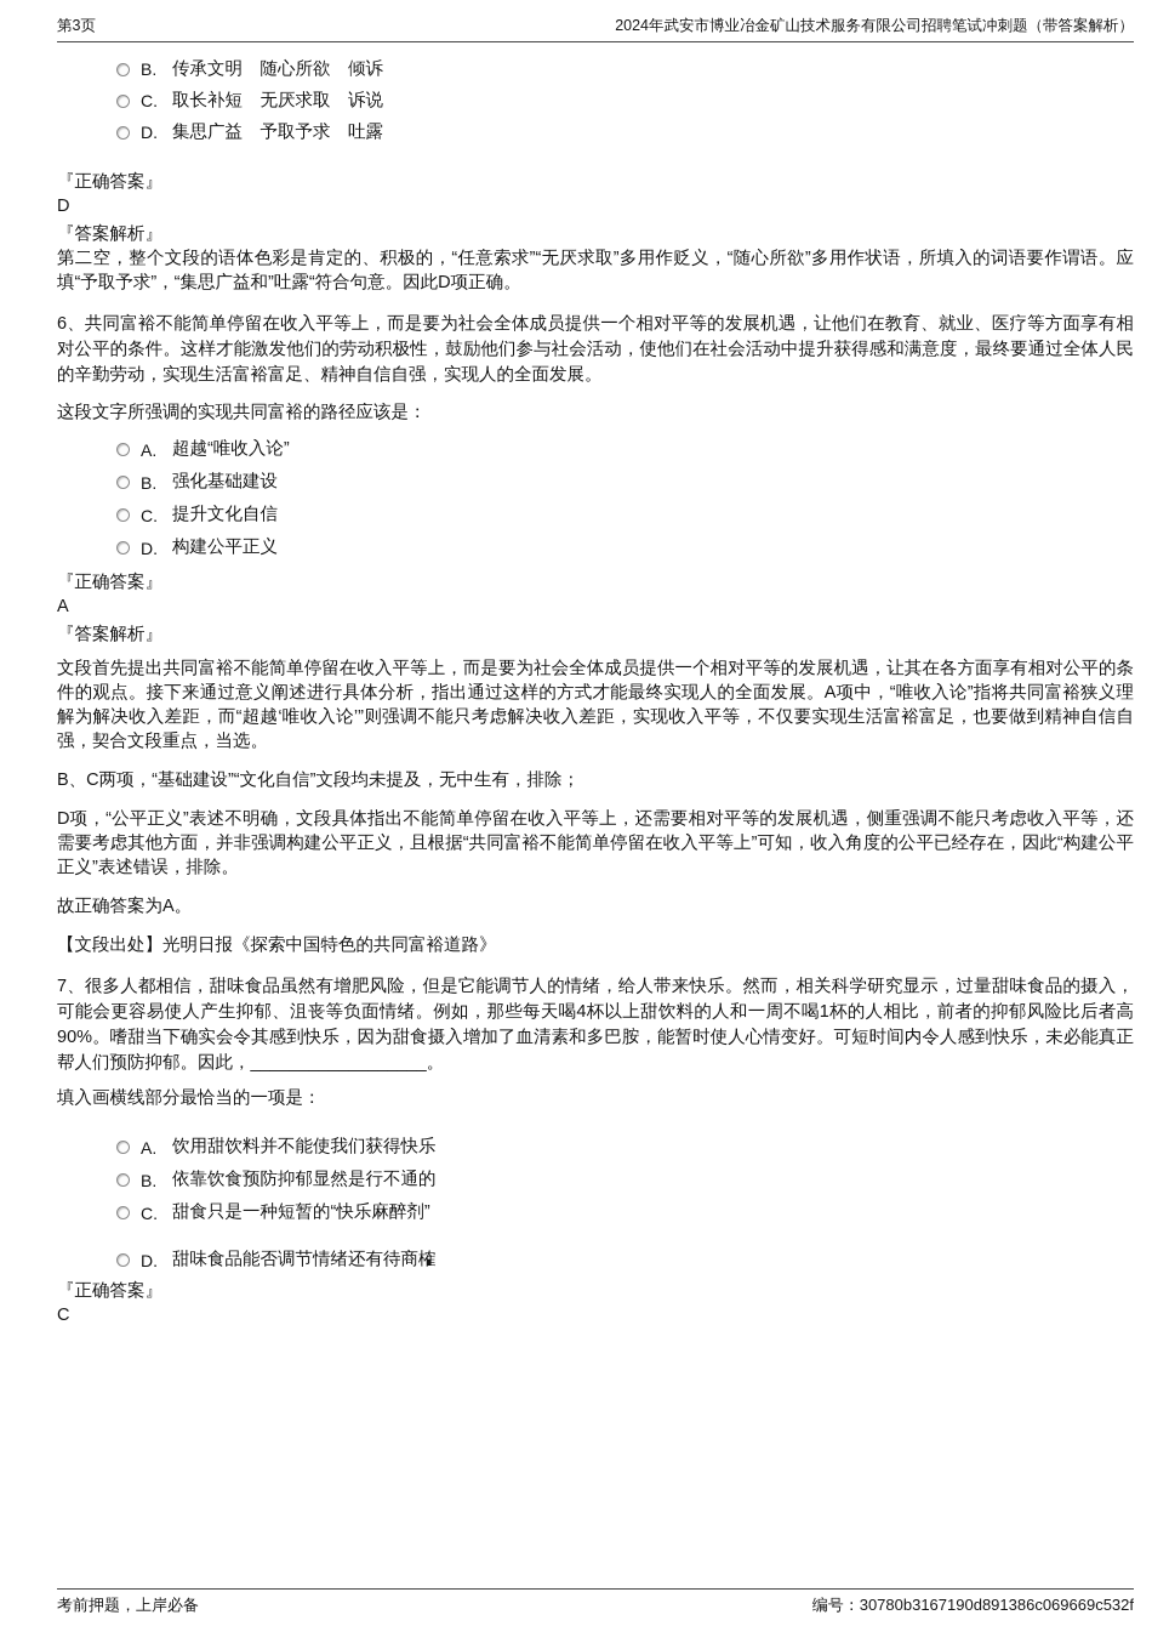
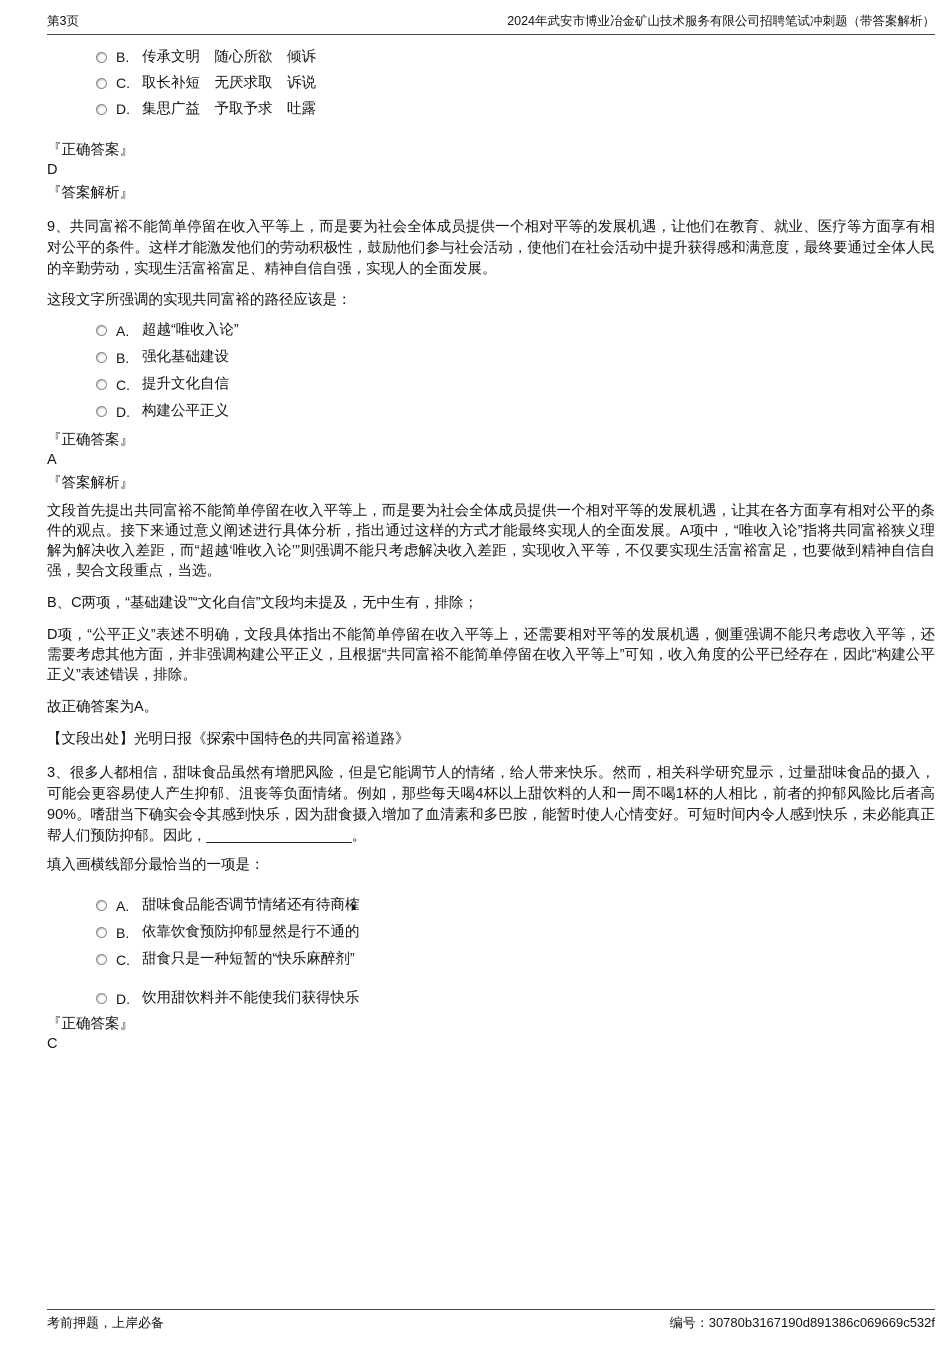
  第3页
  2024年武安市博业冶金矿山技术服务有限公司招聘笔试冲刺题（带答案解析）
  B.
  传承文明 随心所欲 倾诉
  C.
  取长补短 无厌求取 诉说
  D.
  集思广益 予取予求 吐露
  『正确答案』
  D
  『答案解析』
- 第二空，整个文段的语体色彩是肯定的、积极的，“任意索求”“无厌求取”多用作贬义，“随心所欲”多用作状语，所填入的词语要作谓语。应填“予取予求”，“集思广益和”吐露“符合句意。因此D项正确。
- 6、共同富裕不能简单停留在收入平等上，而是要为社会全体成员提供一个相对平等的发展机遇，让他们在教育、就业、医疗等方面享有相对公平的条件。这样才能激发他们的劳动积极性，鼓励他们参与社会活动，使他们在社会活动中提升获得感和满意度，最终要通过全体人民的辛勤劳动，实现生活富裕富足、精神自信自强，实现人的全面发展。
+ 9、共同富裕不能简单停留在收入平等上，而是要为社会全体成员提供一个相对平等的发展机遇，让他们在教育、就业、医疗等方面享有相对公平的条件。这样才能激发他们的劳动积极性，鼓励他们参与社会活动，使他们在社会活动中提升获得感和满意度，最终要通过全体人民的辛勤劳动，实现生活富裕富足、精神自信自强，实现人的全面发展。
  这段文字所强调的实现共同富裕的路径应该是：
  A.
  超越“唯收入论”
  B.
  强化基础建设
  C.
  提升文化自信
  D.
  构建公平正义
  『正确答案』
  A
  『答案解析』
  文段首先提出共同富裕不能简单停留在收入平等上，而是要为社会全体成员提供一个相对平等的发展机遇，让其在各方面享有相对公平的条件的观点。接下来通过意义阐述进行具体分析，指出通过这样的方式才能最终实现人的全面发展。A项中，“唯收入论”指将共同富裕狭义理解为解决收入差距，而“超越‘唯收入论’”则强调不能只考虑解决收入差距，实现收入平等，不仅要实现生活富裕富足，也要做到精神自信自强，契合文段重点，当选。
  B、C两项，“基础建设”“文化自信”文段均未提及，无中生有，排除；
  D项，“公平正义”表述不明确，文段具体指出不能简单停留在收入平等上，还需要相对平等的发展机遇，侧重强调不能只考虑收入平等，还需要考虑其他方面，并非强调构建公平正义，且根据“共同富裕不能简单停留在收入平等上”可知，收入角度的公平已经存在，因此“构建公平正义”表述错误，排除。
  故正确答案为A。
  【文段出处】光明日报《探索中国特色的共同富裕道路》
- 7、很多人都相信，甜味食品虽然有增肥风险，但是它能调节人的情绪，给人带来快乐。然而，相关科学研究显示，过量甜味食品的摄入，可能会更容易使人产生抑郁、沮丧等负面情绪。例如，那些每天喝4杯以上甜饮料的人和一周不喝1杯的人相比，前者的抑郁风险比后者高90%。嗜甜当下确实会令其感到快乐，因为甜食摄入增加了血清素和多巴胺，能暂时使人心情变好。可短时间内令人感到快乐，未必能真正帮人们预防抑郁。因此，__________________。
+ 3、很多人都相信，甜味食品虽然有增肥风险，但是它能调节人的情绪，给人带来快乐。然而，相关科学研究显示，过量甜味食品的摄入，可能会更容易使人产生抑郁、沮丧等负面情绪。例如，那些每天喝4杯以上甜饮料的人和一周不喝1杯的人相比，前者的抑郁风险比后者高90%。嗜甜当下确实会令其感到快乐，因为甜食摄入增加了血清素和多巴胺，能暂时使人心情变好。可短时间内令人感到快乐，未必能真正帮人们预防抑郁。因此，__________________。
  填入画横线部分最恰当的一项是：
  A.
- 饮用甜饮料并不能使我们获得快乐
+ 甜味食品能否调节情绪还有待商榷
  B.
  依靠饮食预防抑郁显然是行不通的
  C.
  甜食只是一种短暂的“快乐麻醉剂”
  D.
- 甜味食品能否调节情绪还有待商榷
+ 饮用甜饮料并不能使我们获得快乐
  『正确答案』
  C
  考前押题，上岸必备
  编号：30780b3167190d891386c069669c532f
